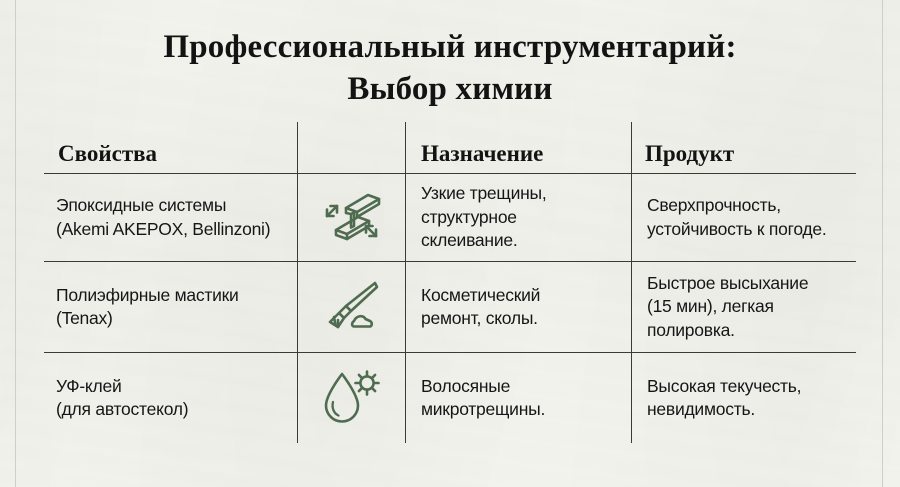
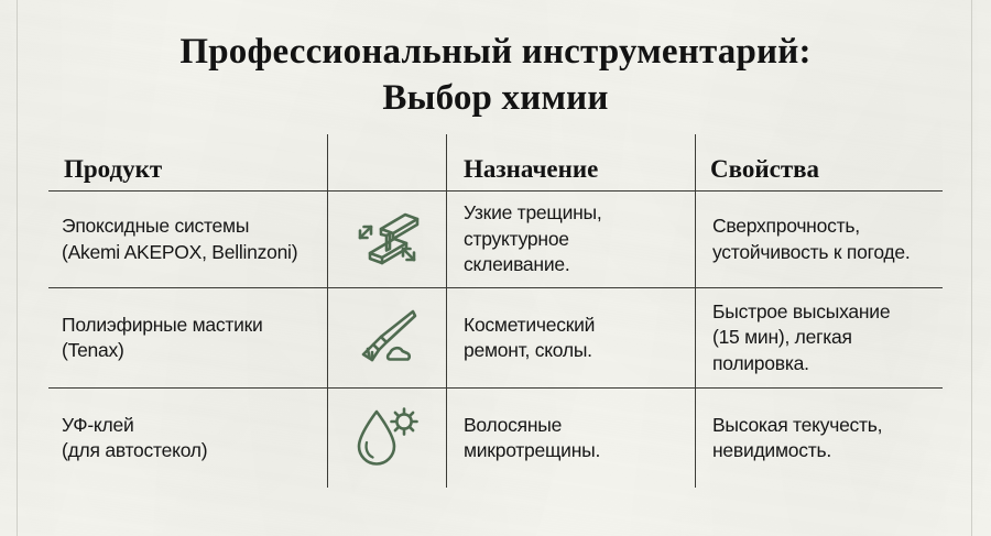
  Профессиональный инструментарий:
  Выбор химии
- Свойства
+ Продукт
  Назначение
- Продукт
+ Свойства
  Эпоксидные системы
  (Akemi AKEPOX, Bellinzoni)
  Узкие трещины,
  структурное
  склеивание.
  Сверхпрочность,
  устойчивость к погоде.
  Полиэфирные мастики
  (Tenax)
  Косметический
  ремонт, сколы.
  Быстрое высыхание
  (15 мин), легкая
  полировка.
  УФ-клей
  (для автостекол)
  Волосяные
  микротрещины.
  Высокая текучесть,
  невидимость.
